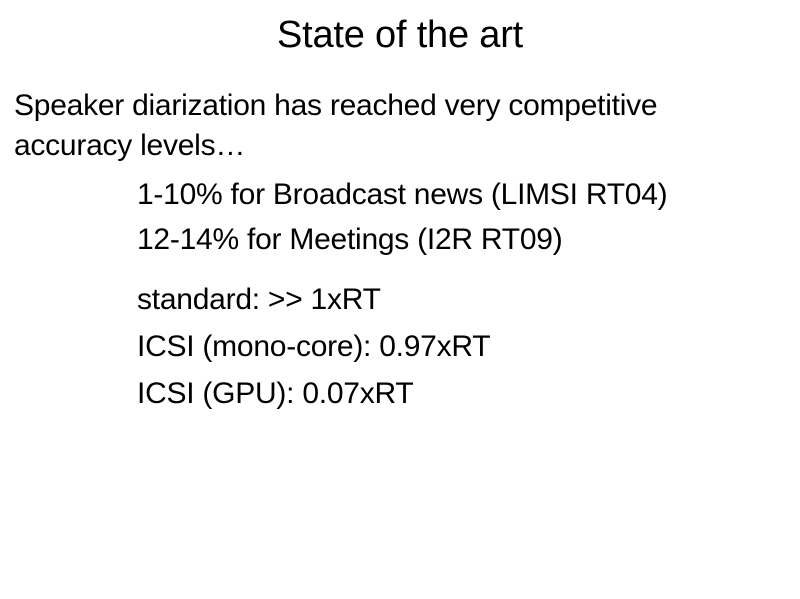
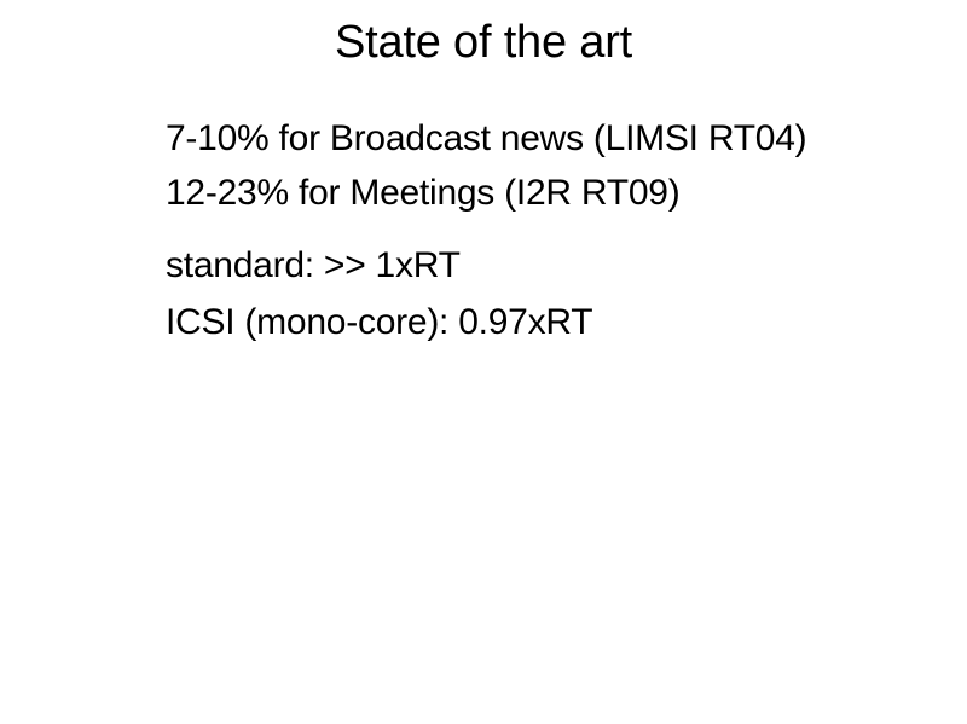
  State of the art
- Speaker diarization has reached very competitive accuracy levels…
- 1-10% for Broadcast news (LIMSI RT04)
+ 7-10% for Broadcast news (LIMSI RT04)
- 12-14% for Meetings (I2R RT09)
+ 12-23% for Meetings (I2R RT09)
  standard: >> 1xRT
  ICSI (mono-core): 0.97xRT
- ICSI (GPU): 0.07xRT
